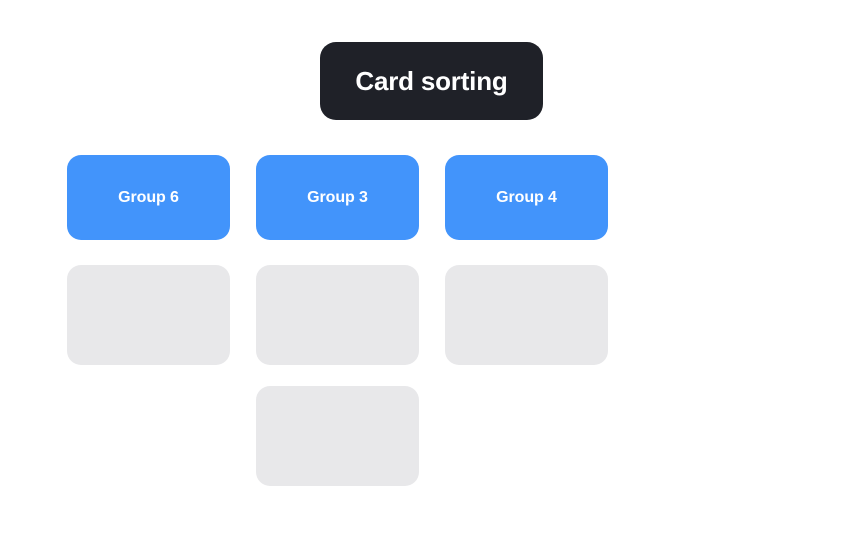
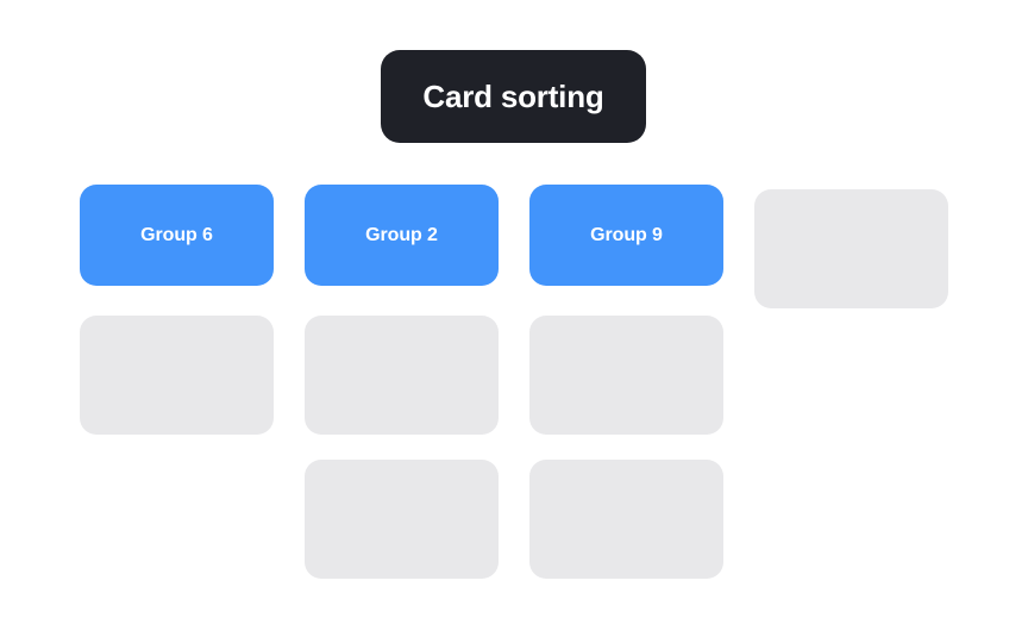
  Card sorting
  Group 6
+ Group 2
- Group 3
+ Group 9
- Group 4
